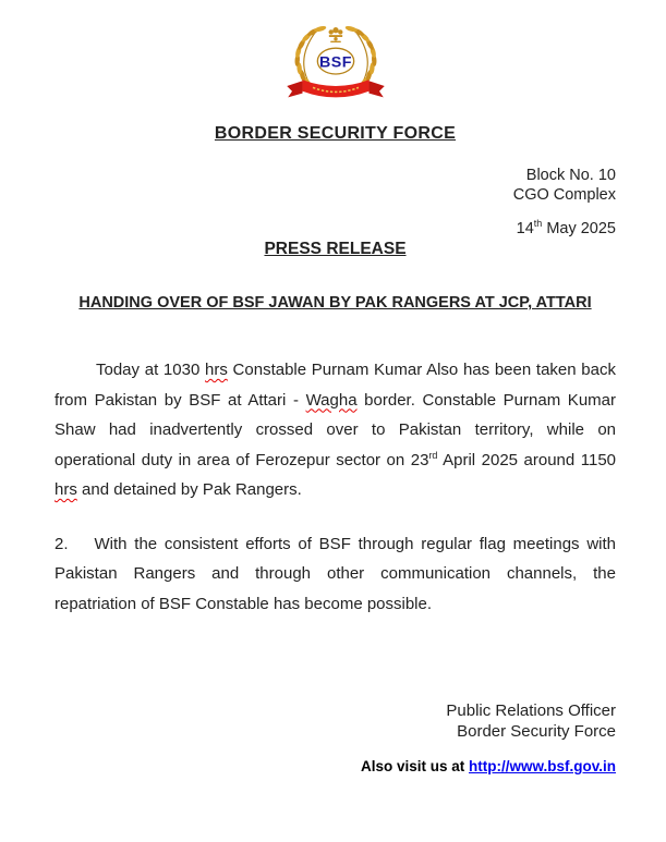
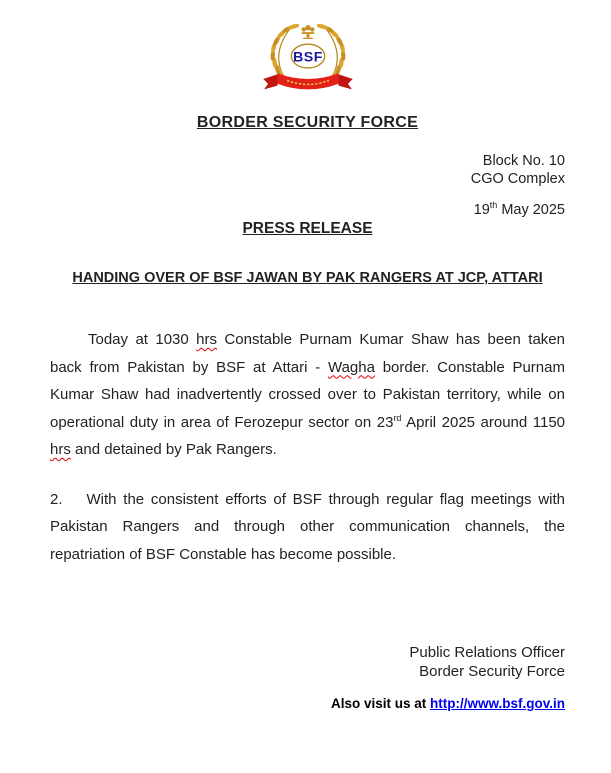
  BSF
  BORDER SECURITY FORCE
  Block No. 10
  CGO Complex
- 14th May 2025
+ 19th May 2025
  PRESS RELEASE
  HANDING OVER OF BSF JAWAN BY PAK RANGERS AT JCP, ATTARI
- Today at 1030 hrs Constable Purnam Kumar Also has been taken back from Pakistan by BSF at Attari - Wagha border. Constable Purnam Kumar Shaw had inadvertently crossed over to Pakistan territory, while on operational duty in area of Ferozepur sector on 23rd April 2025 around 1150 hrs and detained by Pak Rangers.
+ Today at 1030 hrs Constable Purnam Kumar Shaw has been taken back from Pakistan by BSF at Attari - Wagha border. Constable Purnam Kumar Shaw had inadvertently crossed over to Pakistan territory, while on operational duty in area of Ferozepur sector on 23rd April 2025 around 1150 hrs and detained by Pak Rangers.
  2. With the consistent efforts of BSF through regular flag meetings with Pakistan Rangers and through other communication channels, the repatriation of BSF Constable has become possible.
  Public Relations Officer
  Border Security Force
  Also visit us at http://www.bsf.gov.in
